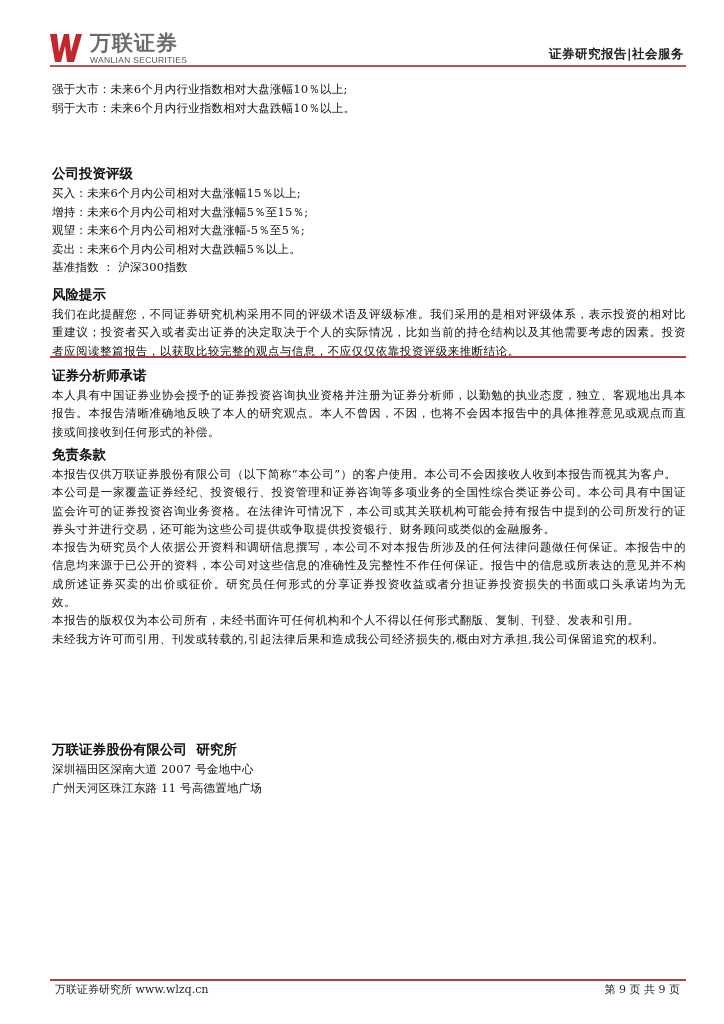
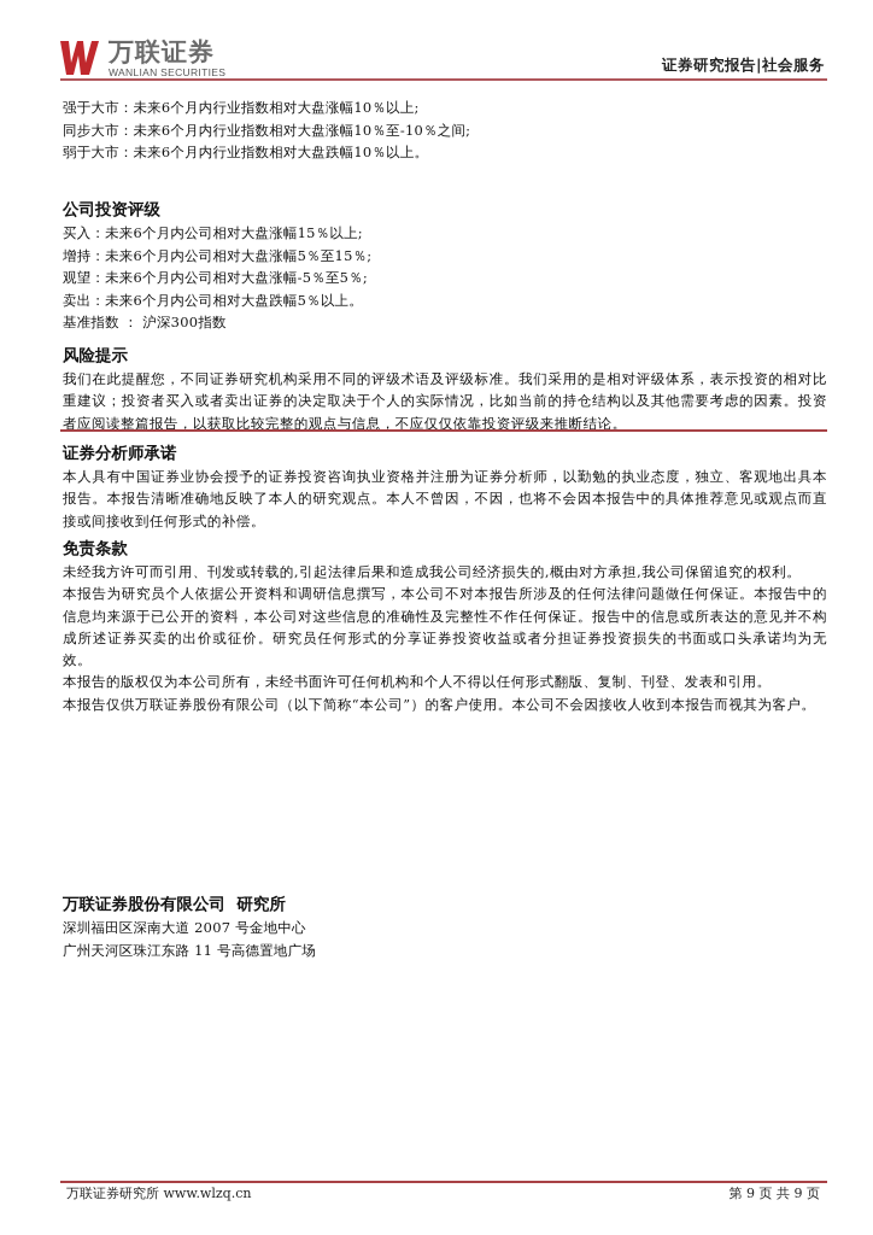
  万联证券
  WANLIAN SECURITIES
  证券研究报告|社会服务
  强于大市：未来6个月内行业指数相对大盘涨幅10％以上;
+ 同步大市：未来6个月内行业指数相对大盘涨幅10％至-10％之间;
  弱于大市：未来6个月内行业指数相对大盘跌幅10％以上。
  公司投资评级
  买入：未来6个月内公司相对大盘涨幅15％以上;
  增持：未来6个月内公司相对大盘涨幅5％至15％;
  观望：未来6个月内公司相对大盘涨幅-5％至5％;
  卖出：未来6个月内公司相对大盘跌幅5％以上。
  基准指数 ： 沪深300指数
  风险提示
  我们在此提醒您，不同证券研究机构采用不同的评级术语及评级标准。我们采用的是相对评级体系，表示投资的相对比重建议；投资者买入或者卖出证券的决定取决于个人的实际情况，比如当前的持仓结构以及其他需要考虑的因素。投资者应阅读整篇报告，以获取比较完整的观点与信息，不应仅仅依靠投资评级来推断结论。
  证券分析师承诺
  本人具有中国证券业协会授予的证券投资咨询执业资格并注册为证券分析师，以勤勉的执业态度，独立、客观地出具本报告。本报告清晰准确地反映了本人的研究观点。本人不曾因，不因，也将不会因本报告中的具体推荐意见或观点而直接或间接收到任何形式的补偿。
  免责条款
- 本报告仅供万联证券股份有限公司（以下简称“本公司”）的客户使用。本公司不会因接收人收到本报告而视其为客户。
+ 未经我方许可而引用、刊发或转载的,引起法律后果和造成我公司经济损失的,概由对方承担,我公司保留追究的权利。
- 本公司是一家覆盖证券经纪、投资银行、投资管理和证券咨询等多项业务的全国性综合类证券公司。本公司具有中国证监会许可的证券投资咨询业务资格。在法律许可情况下，本公司或其关联机构可能会持有报告中提到的公司所发行的证券头寸并进行交易，还可能为这些公司提供或争取提供投资银行、财务顾问或类似的金融服务。
  本报告为研究员个人依据公开资料和调研信息撰写，本公司不对本报告所涉及的任何法律问题做任何保证。本报告中的信息均来源于已公开的资料，本公司对这些信息的准确性及完整性不作任何保证。报告中的信息或所表达的意见并不构成所述证券买卖的出价或征价。研究员任何形式的分享证券投资收益或者分担证券投资损失的书面或口头承诺均为无效。
  本报告的版权仅为本公司所有，未经书面许可任何机构和个人不得以任何形式翻版、复制、刊登、发表和引用。
- 未经我方许可而引用、刊发或转载的,引起法律后果和造成我公司经济损失的,概由对方承担,我公司保留追究的权利。
+ 本报告仅供万联证券股份有限公司（以下简称“本公司”）的客户使用。本公司不会因接收人收到本报告而视其为客户。
  万联证券股份有限公司 研究所
  深圳福田区深南大道 2007 号金地中心
  广州天河区珠江东路 11 号高德置地广场
  万联证券研究所 www.wlzq.cn
  第 9 页 共 9 页
